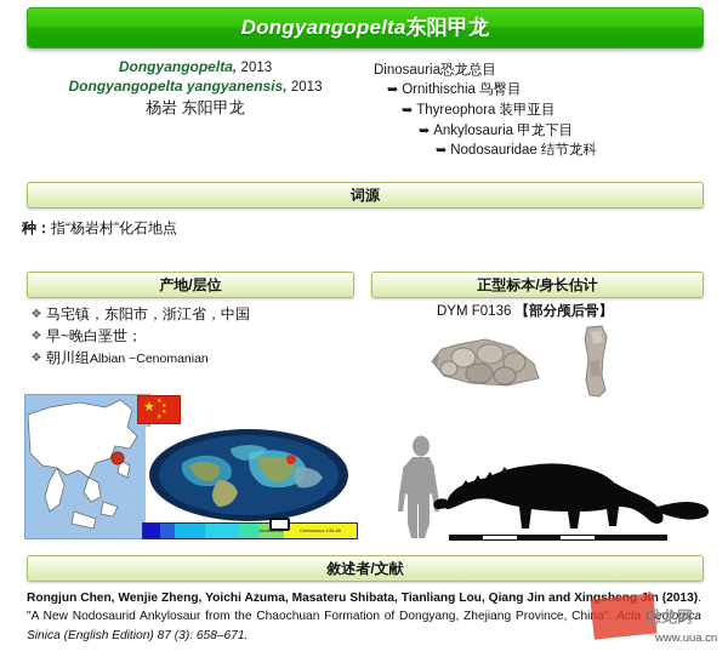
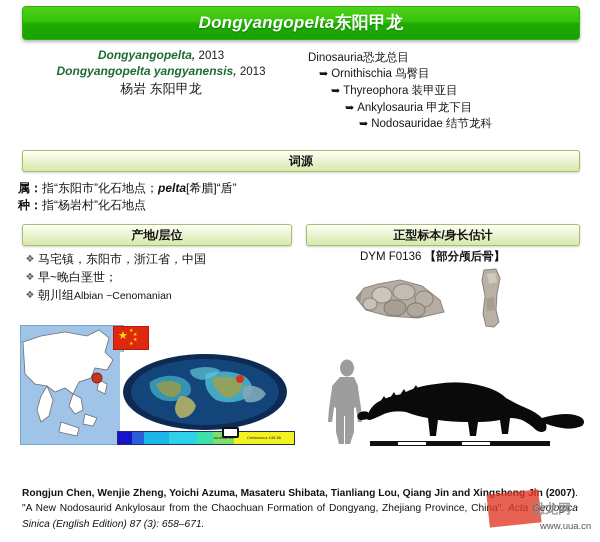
  Dongyangopelta东阳甲龙
  Dongyangopelta, 2013
  Dongyangopelta yangyanensis, 2013
  杨岩 东阳甲龙
  Dinosauria恐龙总目
  ➥ Ornithischia 鸟臀目
  ➥ Thyreophora 装甲亚目
  ➥ Ankylosauria 甲龙下目
  ➥ Nodosauridae 结节龙科
  词源
+ 属：指“东阳市”化石地点；pelta[希腊]“盾”
  种：指“杨岩村”化石地点
  产地/层位
  正型标本/身长估计
  ❖
  马宅镇，东阳市，浙江省，中国
  ❖
  早~晚白垩世；
  ❖
  朝川组Albian ~Cenomanian
  DYM F0136 【部分颅后骨】
  ★
- 敘述者/文献
- Rongjun Chen, Wenjie Zheng, Yoichi Azuma, Masateru Shibata, Tianliang Lou, Qiang Jin and Xingsheng Jin (2013). "A New Nodosaurid Ankylosaur from the Chaochuan Formation of Dongyang, Zhejiang Province, China". Acta Geologica Sinica (English Edition) 87 (3): 658–671.
+ Rongjun Chen, Wenjie Zheng, Yoichi Azuma, Masateru Shibata, Tianliang Lou, Qiang Jin and Xingsheng Jin (2007). "A New Nodosaurid Ankylosaur from the Chaochuan Formation of Dongyang, Zhejiang Province, China". Acta Geologica Sinica (English Edition) 87 (3): 658–671.
  恐龙网
  www.uua.cn
